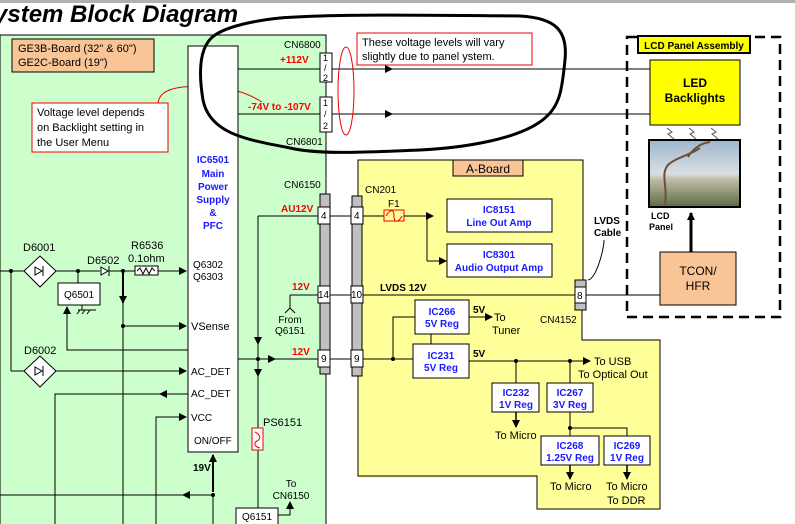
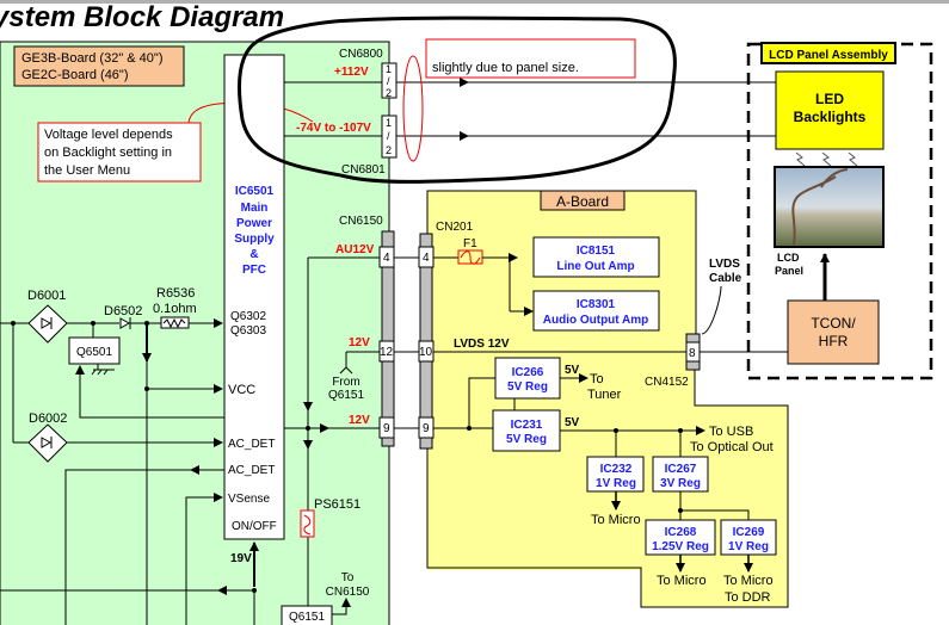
  ystem Block Diagram
- GE3B-Board (32" & 60")
+ GE3B-Board (32" & 40")
- GE2C-Board (19")
+ GE2C-Board (46")
  Voltage level depends
  on Backlight setting in
  the User Menu
  IC6501
  Main
  Power
  Supply
  &
  PFC
  Q6302
  Q6303
- VSense
+ VCC
  AC_DET
  AC_DET
- VCC
+ VSense
  ON/OFF
  CN6800
  +112V
  1
  /
  2
  -74V to -107V
  1
  /
  2
  CN6801
- These voltage levels will vary
- slightly due to panel ystem.
+ slightly due to panel size.
  CN6150
  A-Board
  CN201
  4
- 14
+ 12
  9
  4
  10
  9
  AU12V
  F1
  IC8151
  Line Out Amp
  IC8301
  Audio Output Amp
  12V
  From
  Q6151
  LVDS 12V
  8
  CN4152
  LVDS
  Cable
  12V
  PS6151
  Q6151
  To
  CN6150
  19V
  D6001
  Q6501
  D6502
  R6536
  0.1ohm
  D6002
  IC266
  5V Reg
  5V
  To
  Tuner
  IC231
  5V Reg
  5V
  To USB
  To Optical Out
  IC232
  1V Reg
  To Micro
  IC267
  3V Reg
  IC268
  1.25V Reg
  To Micro
  IC269
  1V Reg
  To Micro
  To DDR
  LCD Panel Assembly
  LED
  Backlights
  LCD
  Panel
  TCON/
  HFR
